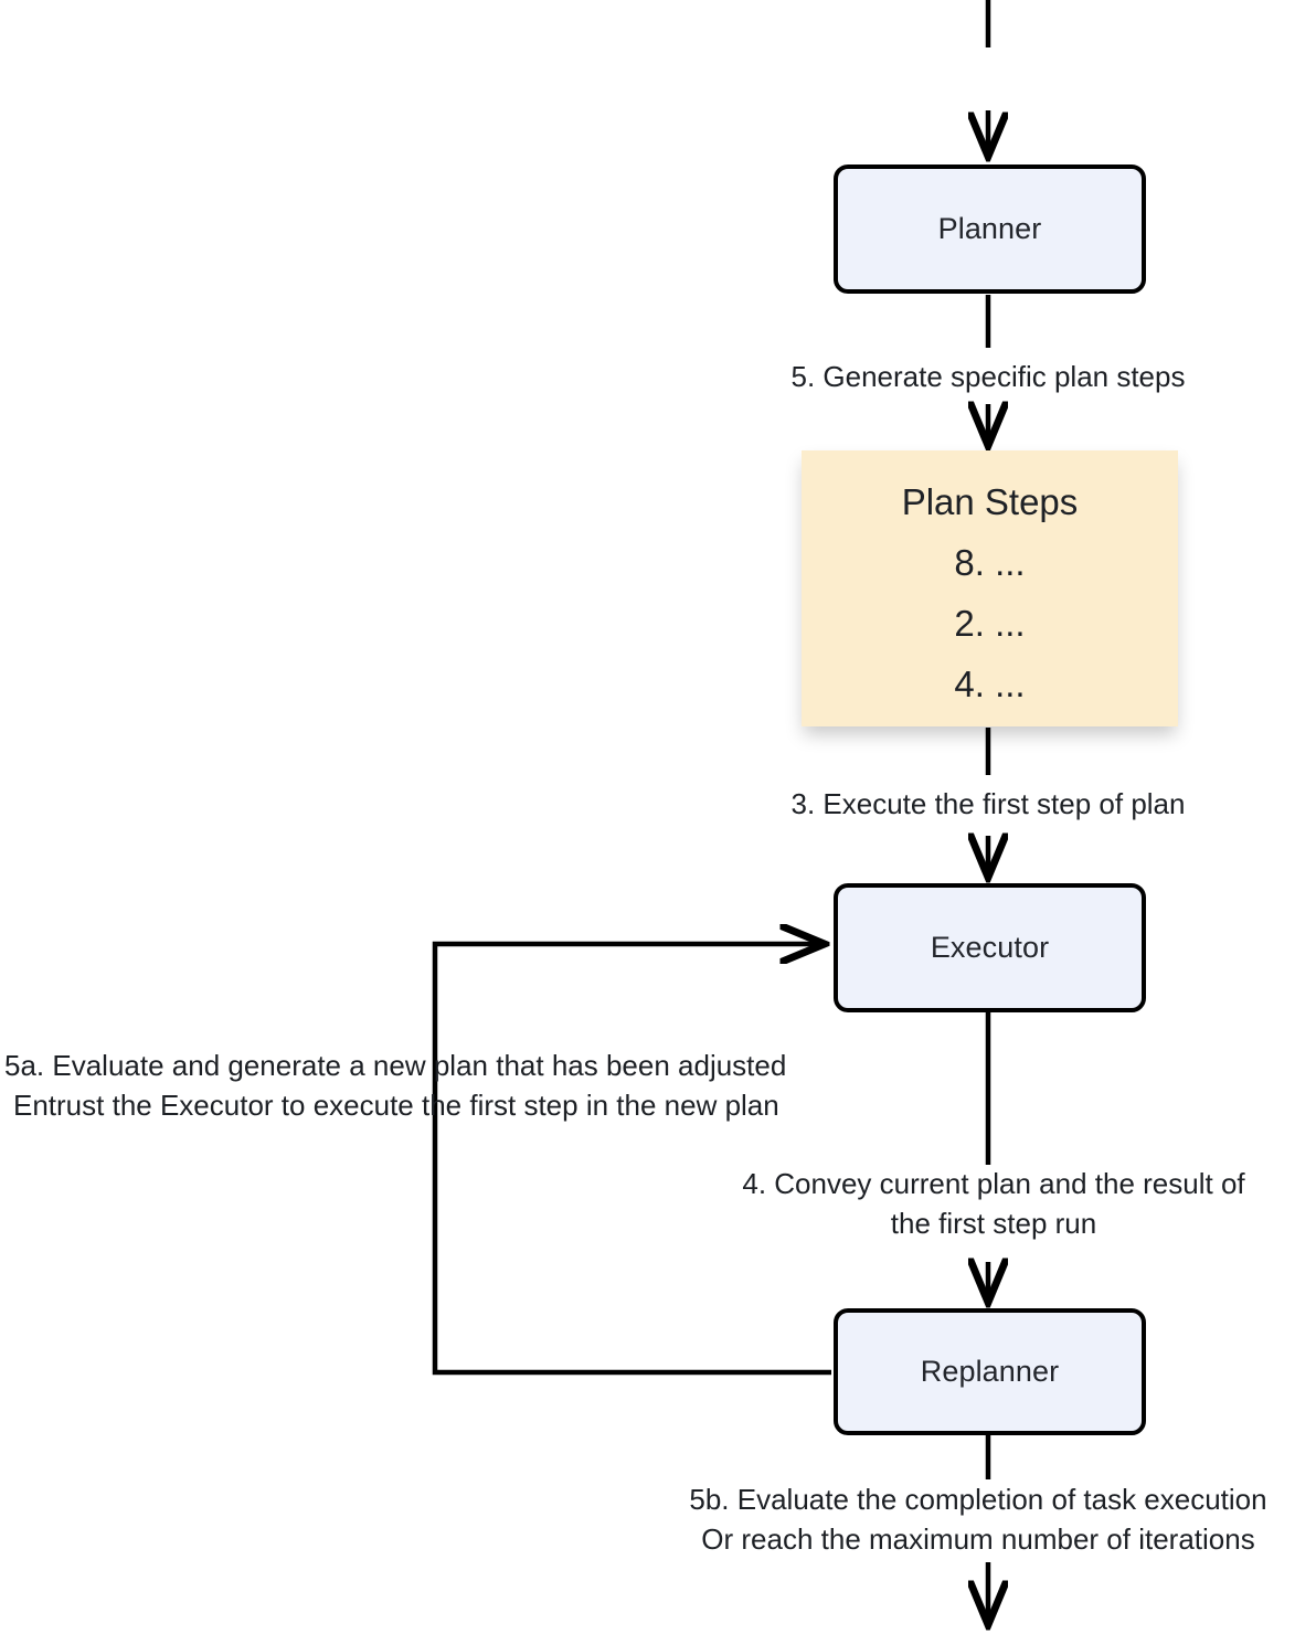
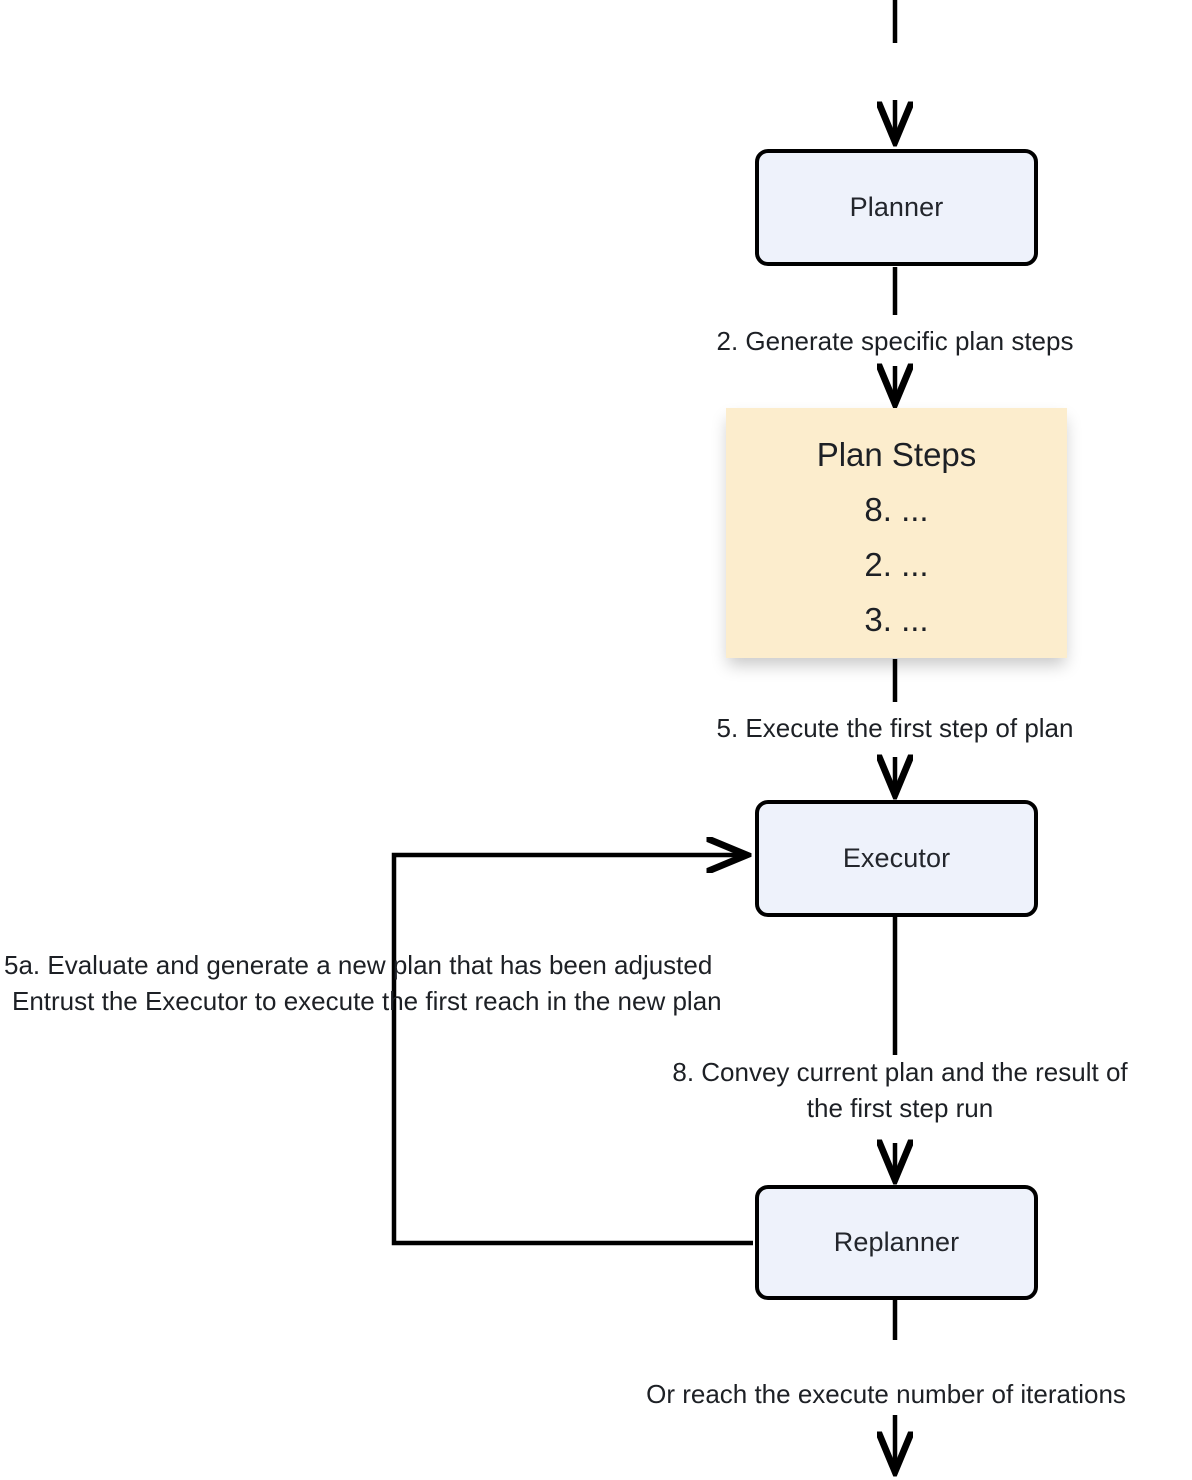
- 5. Generate specific plan steps
+ 2. Generate specific plan steps
- 3. Execute the first step of plan
+ 5. Execute the first step of plan
- 4. Convey current plan and the result of
+ 8. Convey current plan and the result of
  the first step run
  5a. Evaluate and generate a new plan that has been adjusted
- Entrust the Executor to execute the first step in the new plan
+ Entrust the Executor to execute the first reach in the new plan
- 5b. Evaluate the completion of task execution
- Or reach the maximum number of iterations
+ Or reach the execute number of iterations
  Planner
  Plan Steps
  8. ...
  2. ...
- 4. ...
+ 3. ...
  Executor
  Replanner
